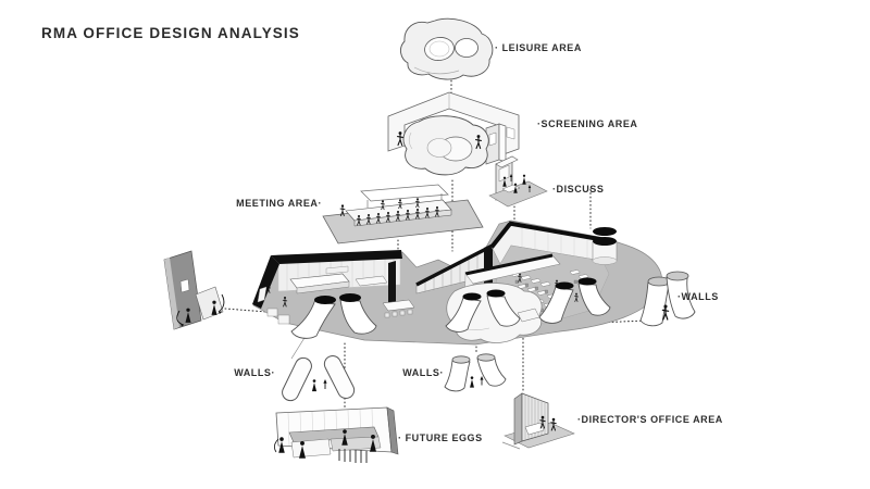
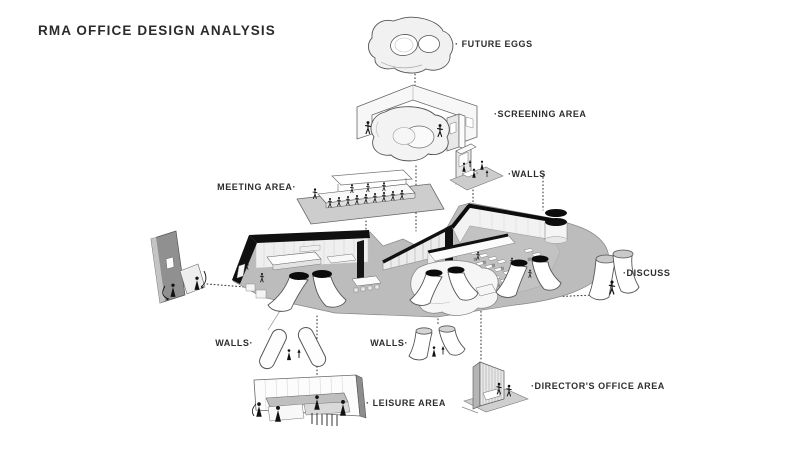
  RMA OFFICE DESIGN ANALYSIS
- · LEISURE AREA
+ · FUTURE EGGS
  ·SCREENING AREA
- ·DISCUSS
+ ·WALLS
  MEETING AREA·
- ·WALLS
+ ·DISCUSS
  WALLS·
  WALLS·
- · FUTURE EGGS
+ · LEISURE AREA
  ·DIRECTOR'S OFFICE AREA
